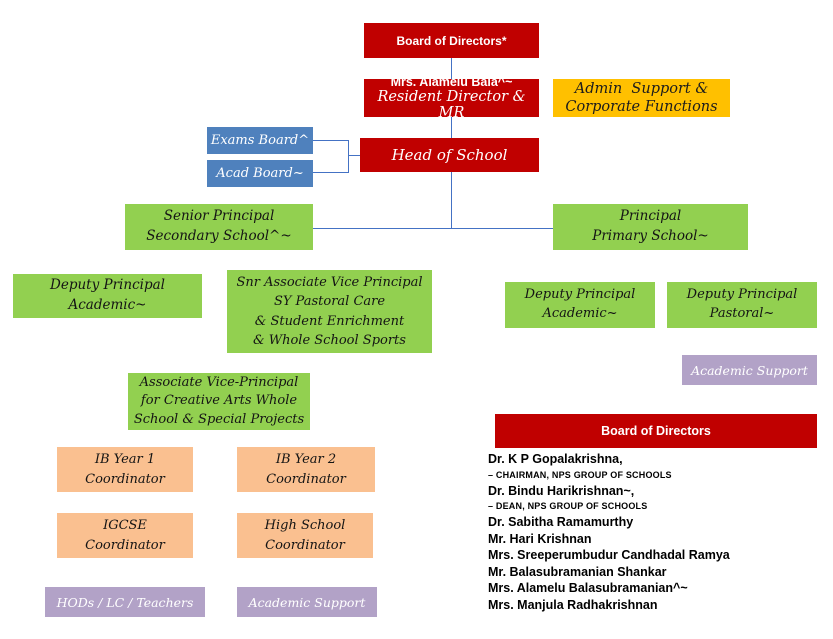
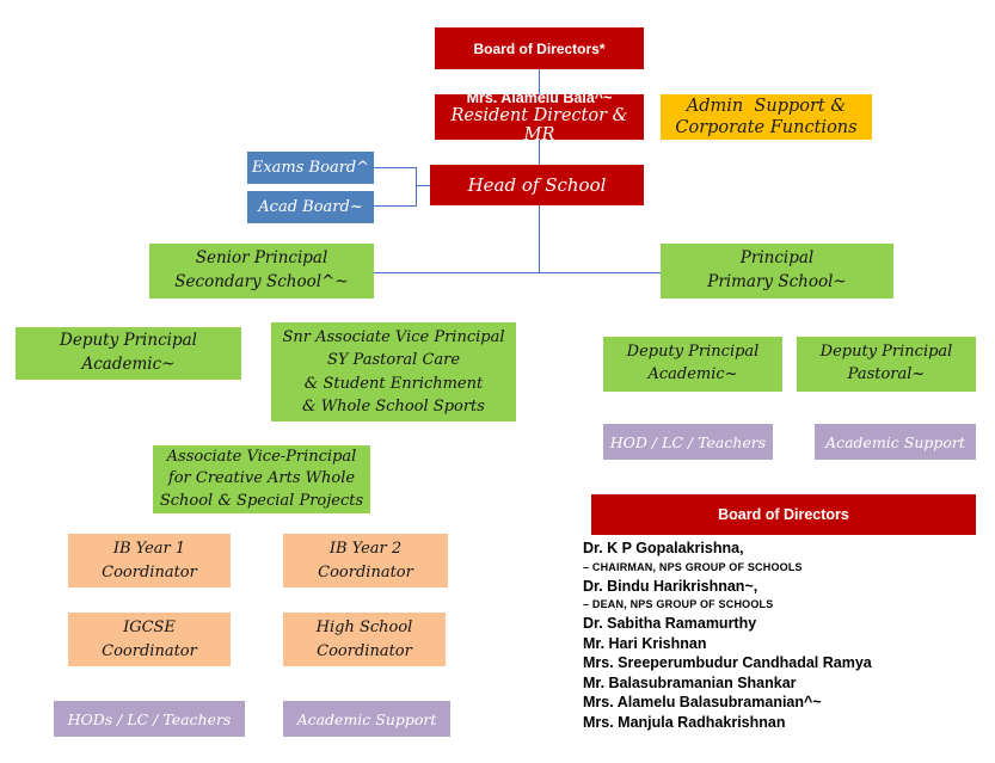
  Board of Directors*
  Mrs. Alamelu Bala^~
  Resident Director & MR
  Admin Support &
  Corporate Functions
  Exams Board^
  Acad Board~
  Head of School
  Senior Principal
  Secondary School^~
  Principal
  Primary School~
  Deputy Principal
  Academic~
  Snr Associate Vice Principal
  SY Pastoral Care
  & Student Enrichment
  & Whole School Sports
  Associate Vice-Principal
  for Creative Arts Whole
  School & Special Projects
  IB Year 1
  Coordinator
  IB Year 2
  Coordinator
  IGCSE
  Coordinator
  High School
  Coordinator
  HODs / LC / Teachers
  Academic Support
  Deputy Principal
  Academic~
  Deputy Principal
  Pastoral~
+ HOD / LC / Teachers
  Academic Support
  Board of Directors
  Dr. K P Gopalakrishna,
  – CHAIRMAN, NPS GROUP OF SCHOOLS
  Dr. Bindu Harikrishnan~,
  – DEAN, NPS GROUP OF SCHOOLS
  Dr. Sabitha Ramamurthy
  Mr. Hari Krishnan
  Mrs. Sreeperumbudur Candhadal Ramya
  Mr. Balasubramanian Shankar
  Mrs. Alamelu Balasubramanian^~
  Mrs. Manjula Radhakrishnan
